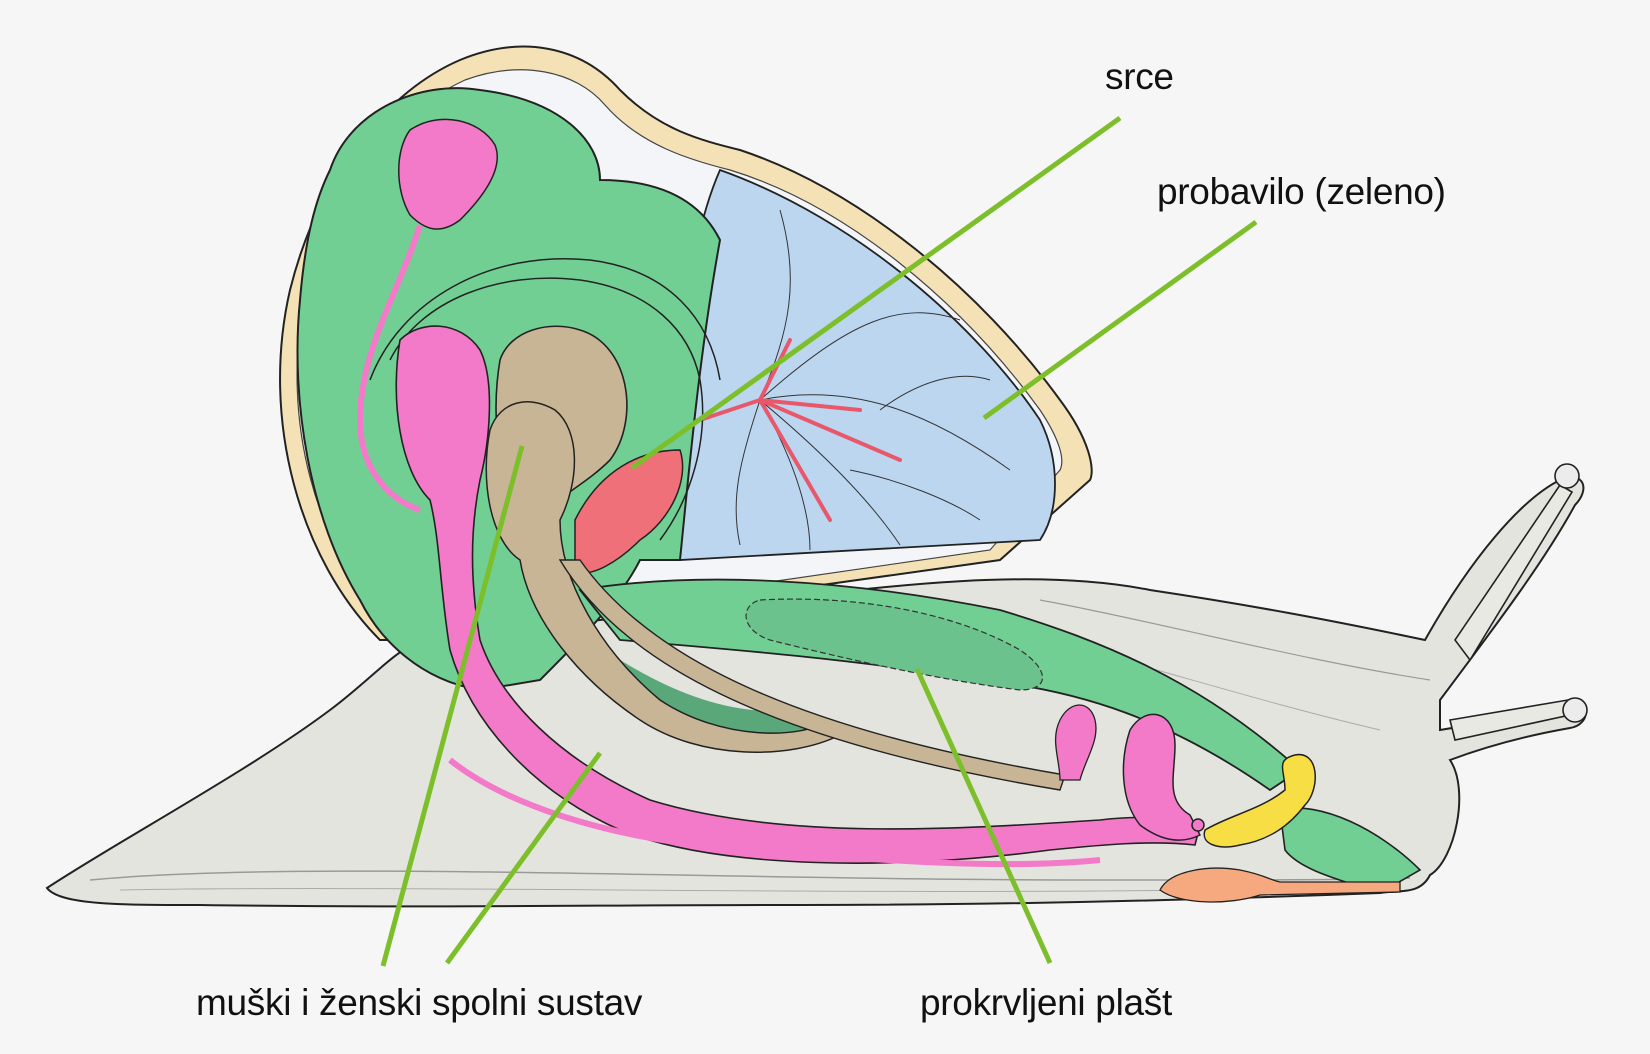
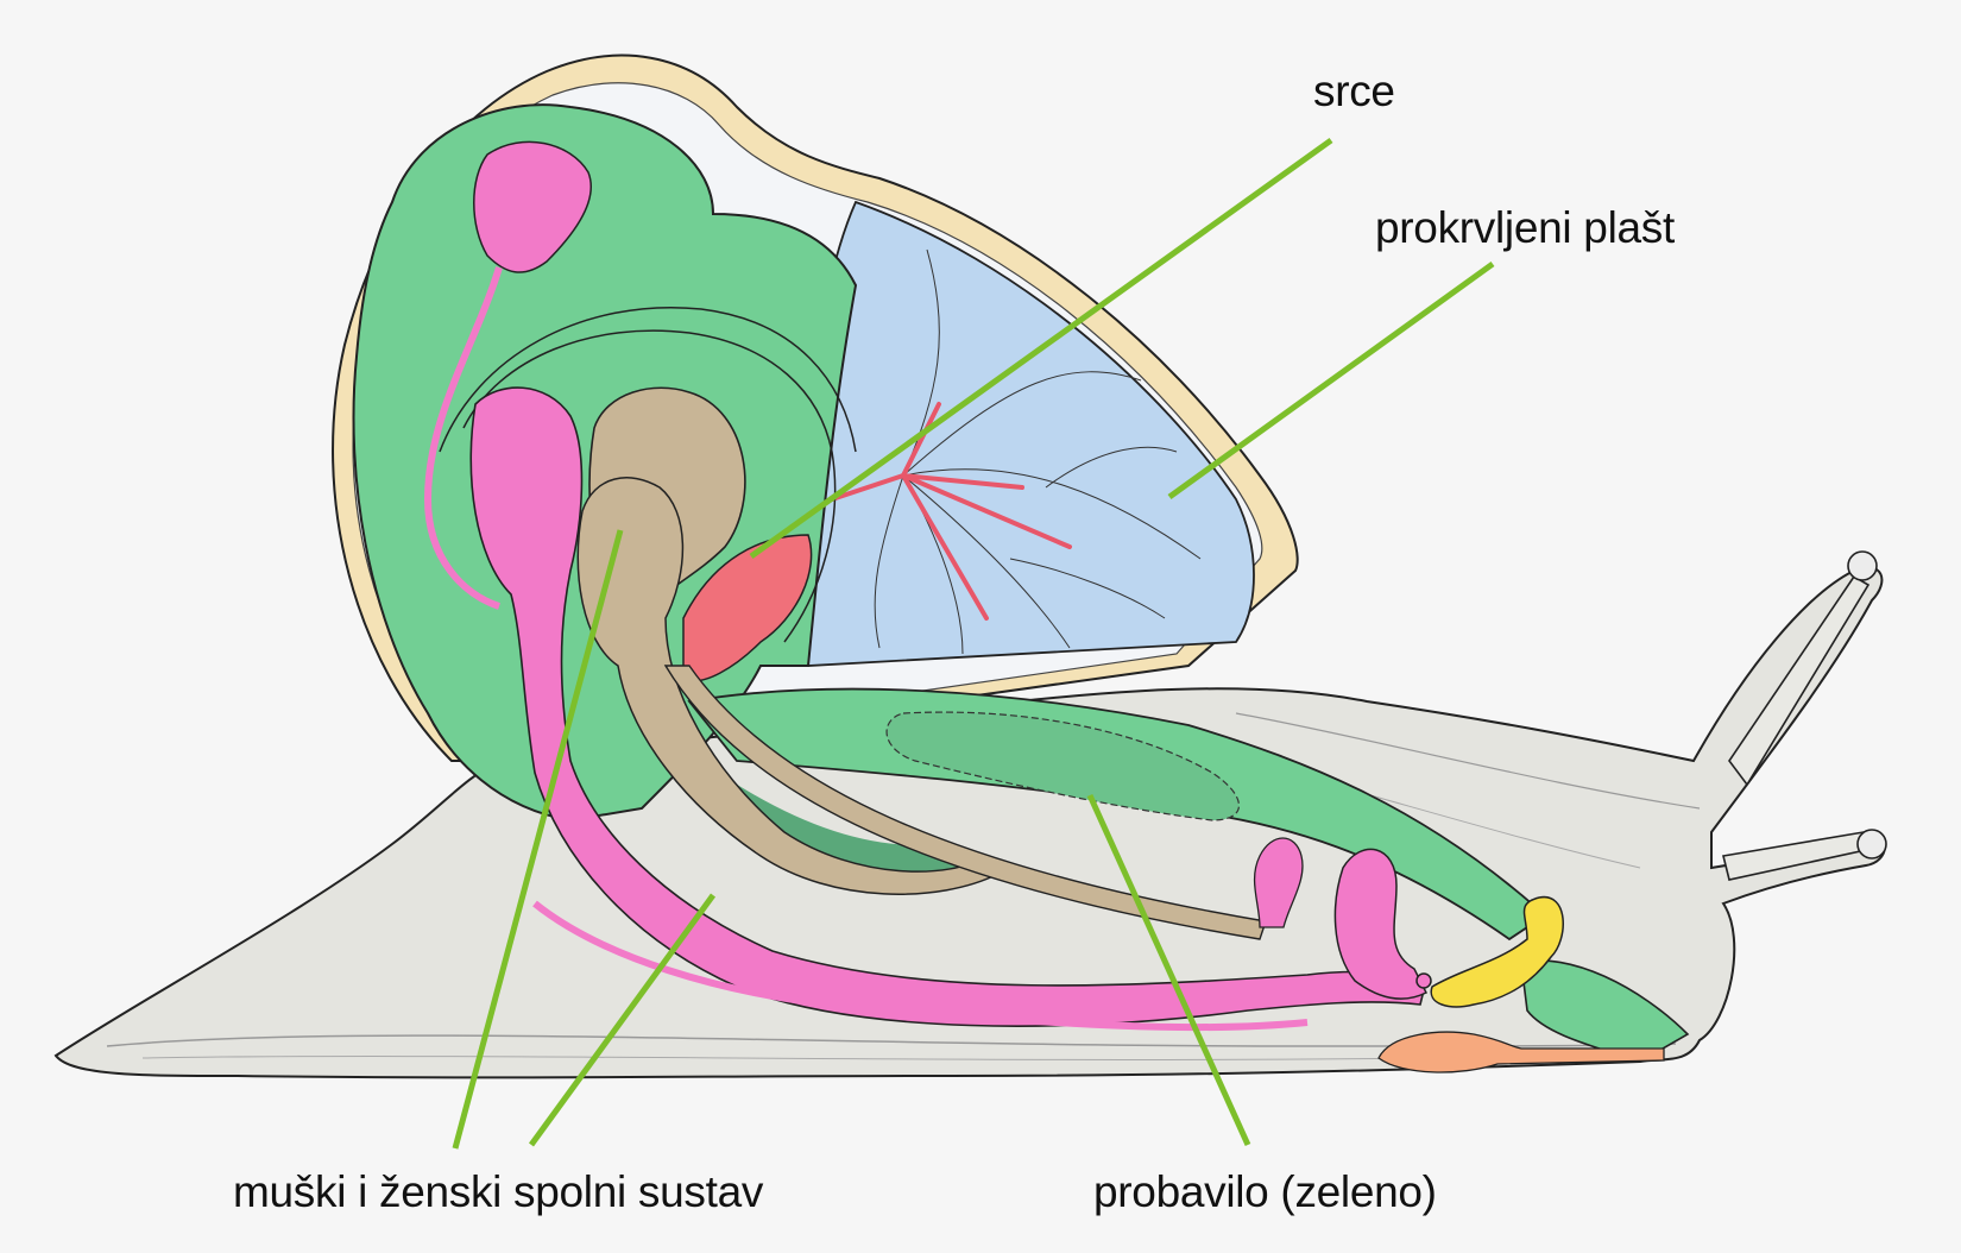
  srce
- probavilo (zeleno)
+ prokrvljeni plašt
  muški i ženski spolni sustav
- prokrvljeni plašt
+ probavilo (zeleno)
